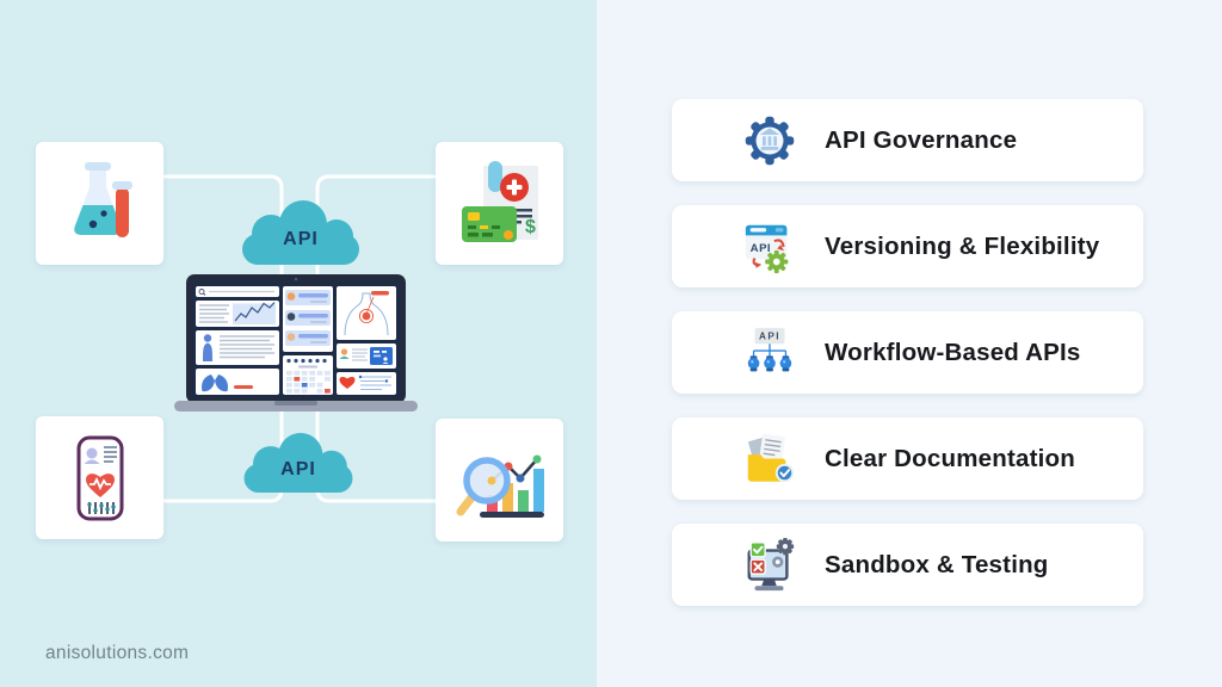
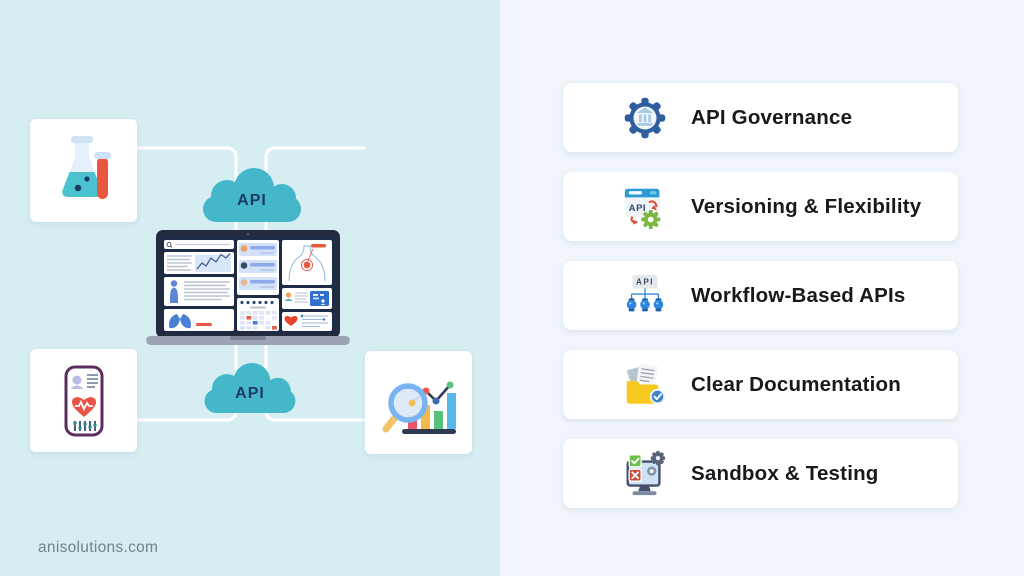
- $
  API
  API
  anisolutions.com
  API Governance
  API
  Versioning & Flexibility
  API
  Workflow-Based APIs
  Clear Documentation
  Sandbox & Testing
